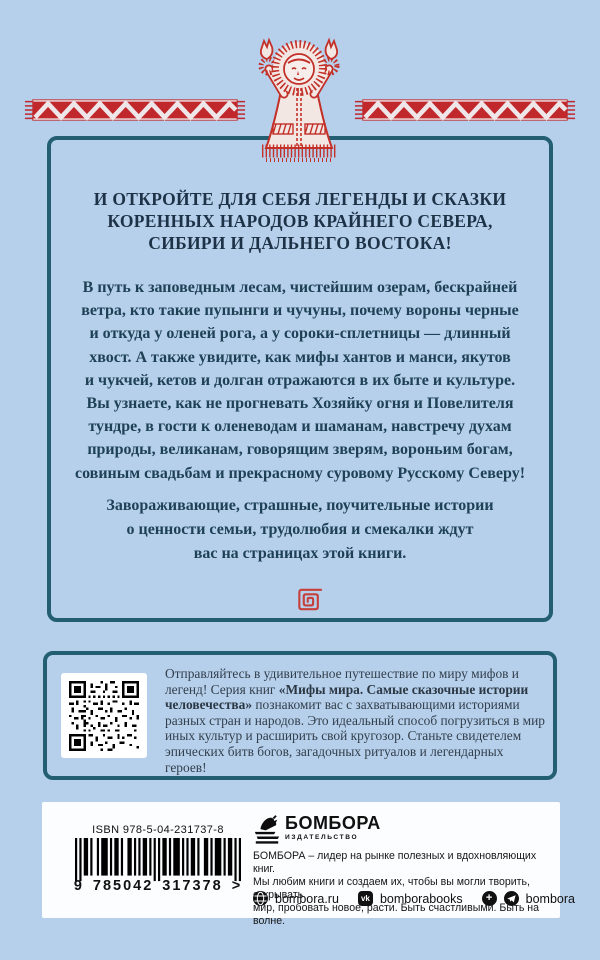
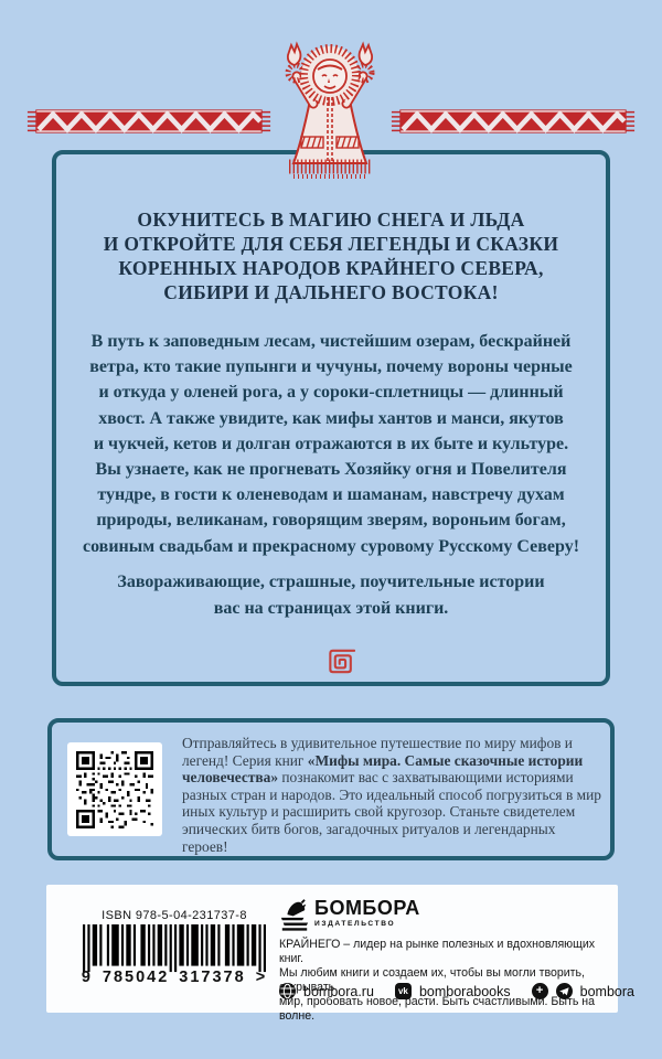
+ ОКУНИТЕСЬ В МАГИЮ СНЕГА И ЛЬДА
  И ОТКРОЙТЕ ДЛЯ СЕБЯ ЛЕГЕНДЫ И СКАЗКИ
  КОРЕННЫХ НАРОДОВ КРАЙНЕГО СЕВЕРА,
  СИБИРИ И ДАЛЬНЕГО ВОСТОКА!
  В путь к заповедным лесам, чистейшим озерам, бескрайней
  ветра, кто такие пупынги и чучуны, почему вороны черные
  и откуда у оленей рога, а у сороки-сплетницы — длинный
  хвост. А также увидите, как мифы хантов и манси, якутов
  и чукчей, кетов и долган отражаются в их быте и культуре.
  Вы узнаете, как не прогневать Хозяйку огня и Повелителя
  тундре, в гости к оленеводам и шаманам, навстречу духам
  природы, великанам, говорящим зверям, вороньим богам,
  совиным свадьбам и прекрасному суровому Русскому Северу!
  Завораживающие, страшные, поучительные истории
- о ценности семьи, трудолюбия и смекалки ждут
  вас на страницах этой книги.
  Отправляйтесь в удивительное путешествие по миру мифов и легенд! Серия книг «Мифы мира. Самые сказочные истории человечества» познакомит вас с захватывающими историями разных стран и народов. Это идеальный способ погрузиться в мир иных культур и расширить свой кругозор. Станьте свидетелем эпических битв богов, загадочных ритуалов и легендарных героев!
  ISBN 978-5-04-231737-8
  9
  785042
  317378
  >
  БОМБОРА
- БОМБОРА – лидер на рынке полезных и вдохновляющих книг.
+ КРАЙНЕГО – лидер на рынке полезных и вдохновляющих книг.
  Мы любим книги и создаем их, чтобы вы могли творить, рывать
  мир, пробовать новое, расти. Быть счастливыми. Быть на волне.
  bombora.ru
  vk
  bomborabooks
  +
  bombora
